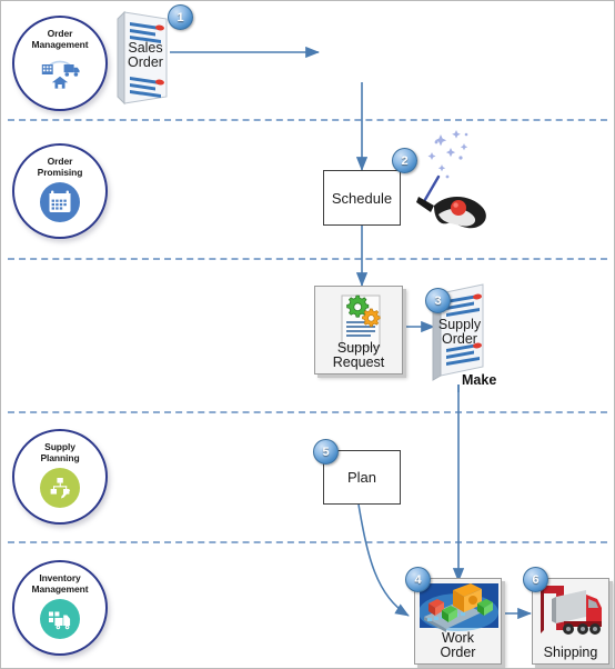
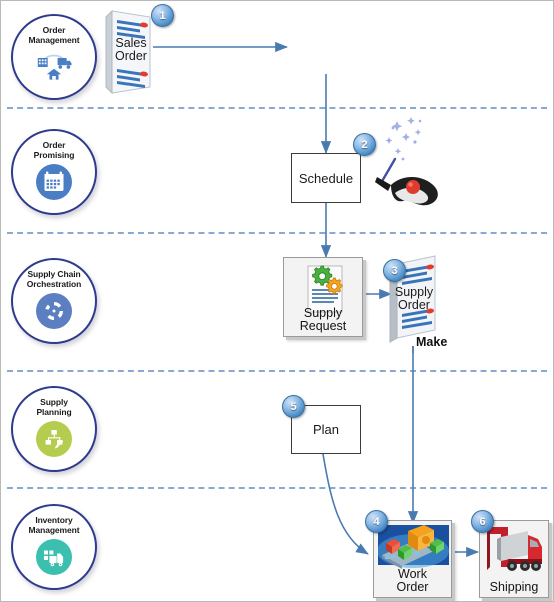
  Order
  Management
  Sales
  Order
  1
  Order
  Promising
  Schedule
  2
+ Supply Chain
+ Orchestration
  Supply
  Request
  Supply
  Order
  3
  Make
  Supply
  Planning
  Plan
  5
  Inventory
  Management
  Work
  Order
  4
  Shipping
  6
